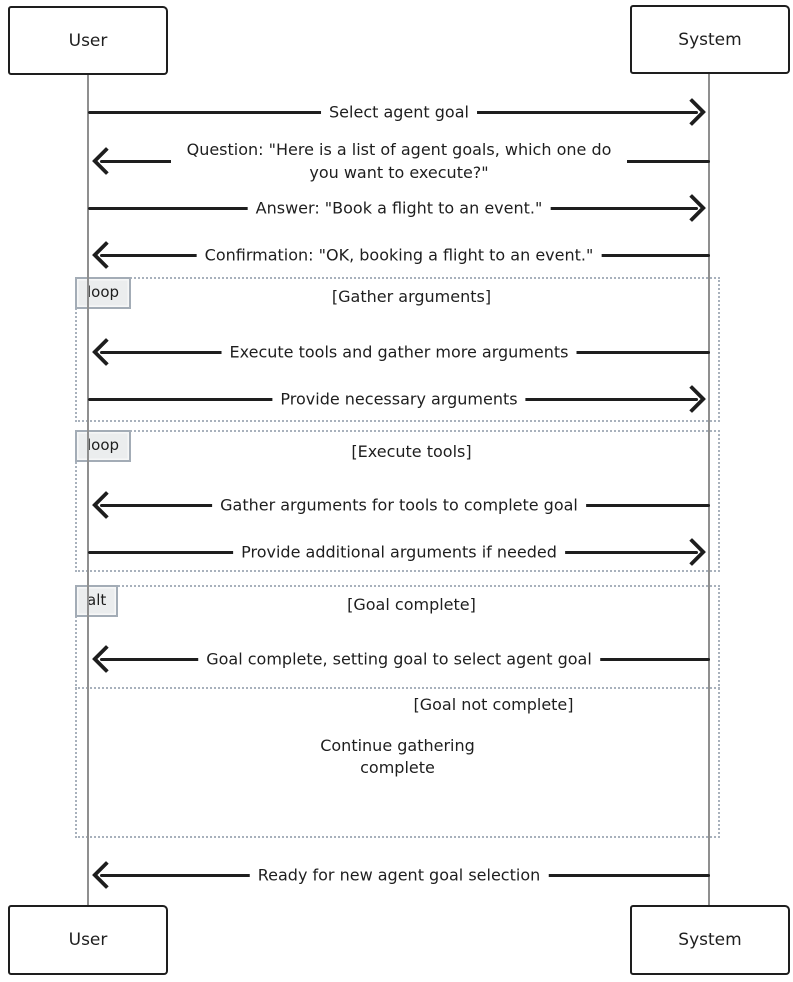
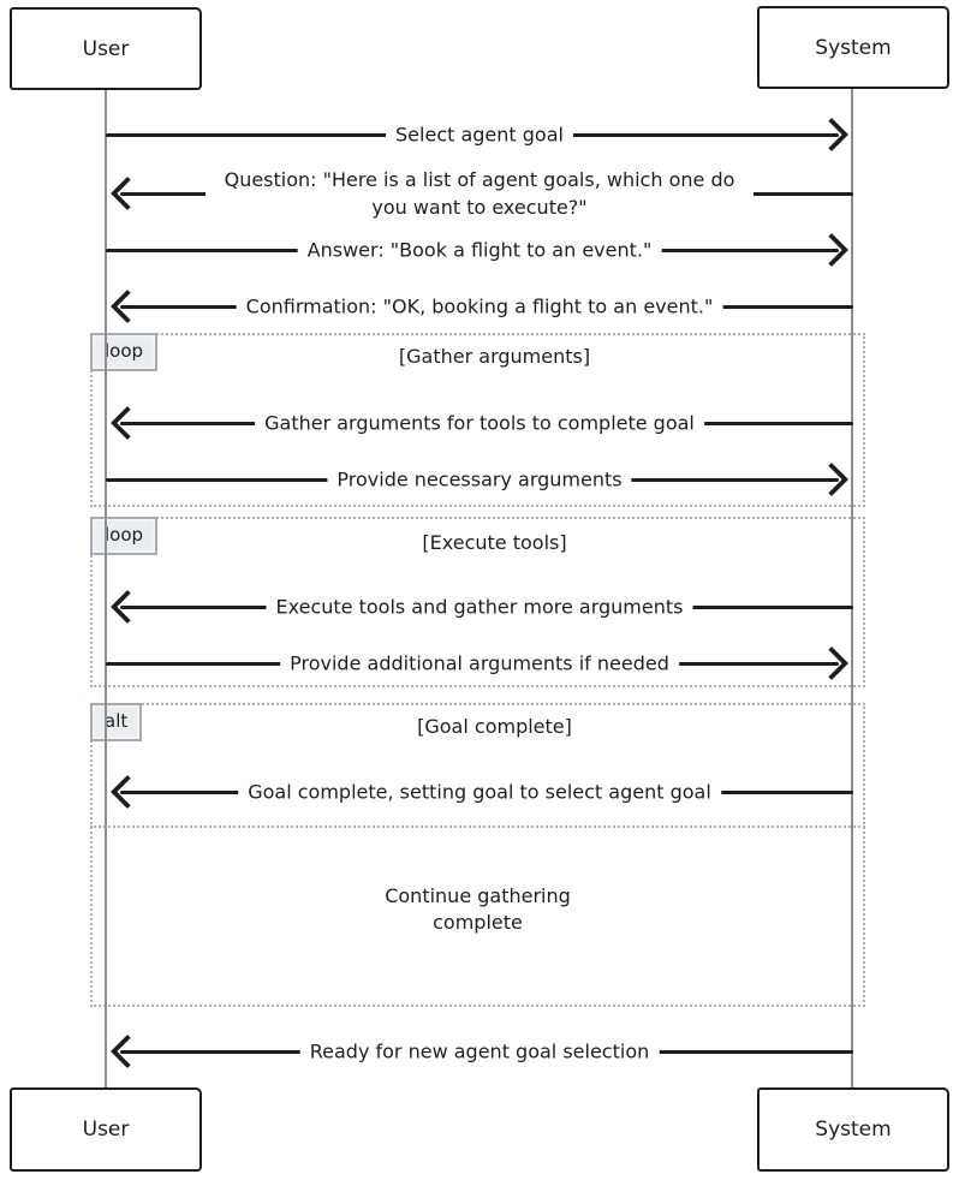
  loop
  [Gather arguments]
  loop
  [Execute tools]
  alt
  [Goal complete]
- [Goal not complete]
  Continue gathering
  complete
  Select agent goal
  Question: "Here is a list of agent goals, which one do you want to execute?"
  Answer: "Book a flight to an event."
  Confirmation: "OK, booking a flight to an event."
- Execute tools and gather more arguments
+ Gather arguments for tools to complete goal
  Provide necessary arguments
- Gather arguments for tools to complete goal
+ Execute tools and gather more arguments
  Provide additional arguments if needed
  Goal complete, setting goal to select agent goal
  Ready for new agent goal selection
  User
  System
  User
  System
